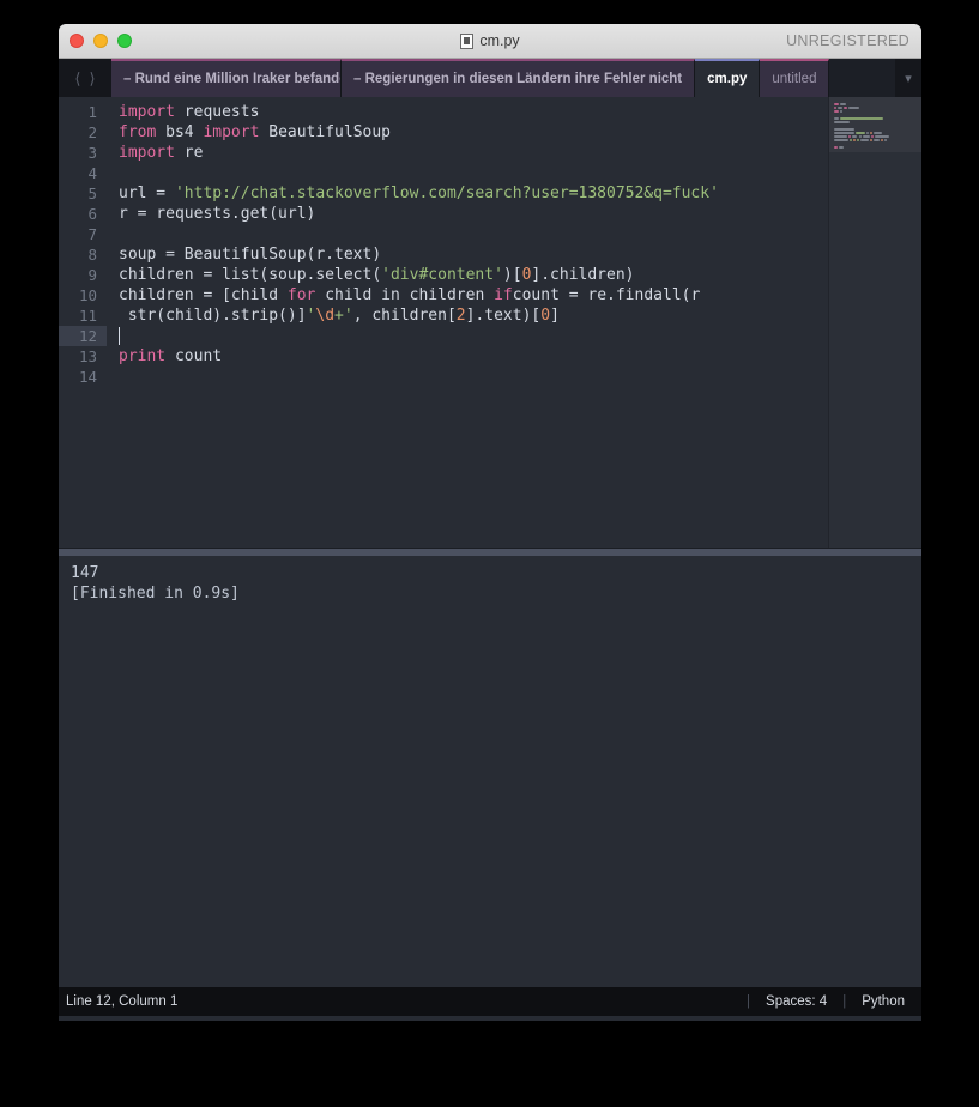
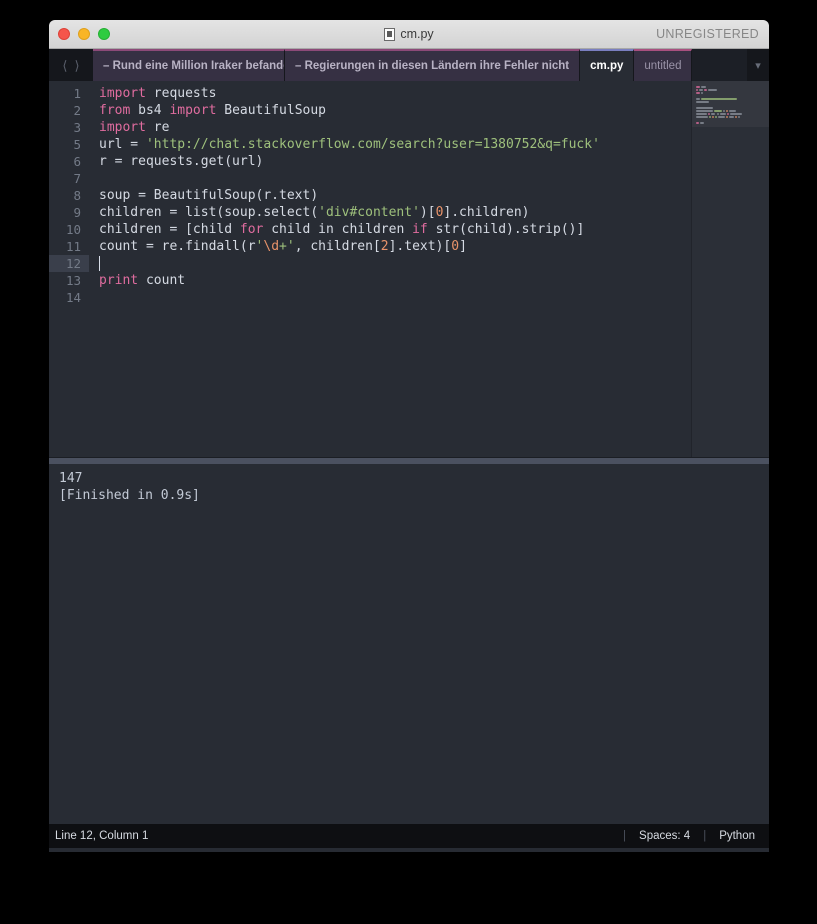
  cm.py
  UNREGISTERED
  ⟨
  ⟩
  – Rund eine Million Iraker befand
  – Regierungen in diesen Ländern ihre Fehler nicht
  cm.py
  untitled
  ▾
  1
  import requests
  2
  from bs4 import BeautifulSoup
  3
  import re
- 4
  5
  url = 'http://chat.stackoverflow.com/search?user=1380752&q=fuck'
  6
  r = requests.get(url)
  7
  8
  soup = BeautifulSoup(r.text)
  9
  children = list(soup.select('div#content')[0].children)
  10
- children = [child for child in children ifcount = re.findall(r
+ children = [child for child in children if str(child).strip()]
  11
- str(child).strip()]'\d+', children[2].text)[0]
+ count = re.findall(r'\d+', children[2].text)[0]
  12
  13
  print count
  14
  147
  [Finished in 0.9s]
  Line 12, Column 1
  |
  Spaces: 4
  |
  Python
